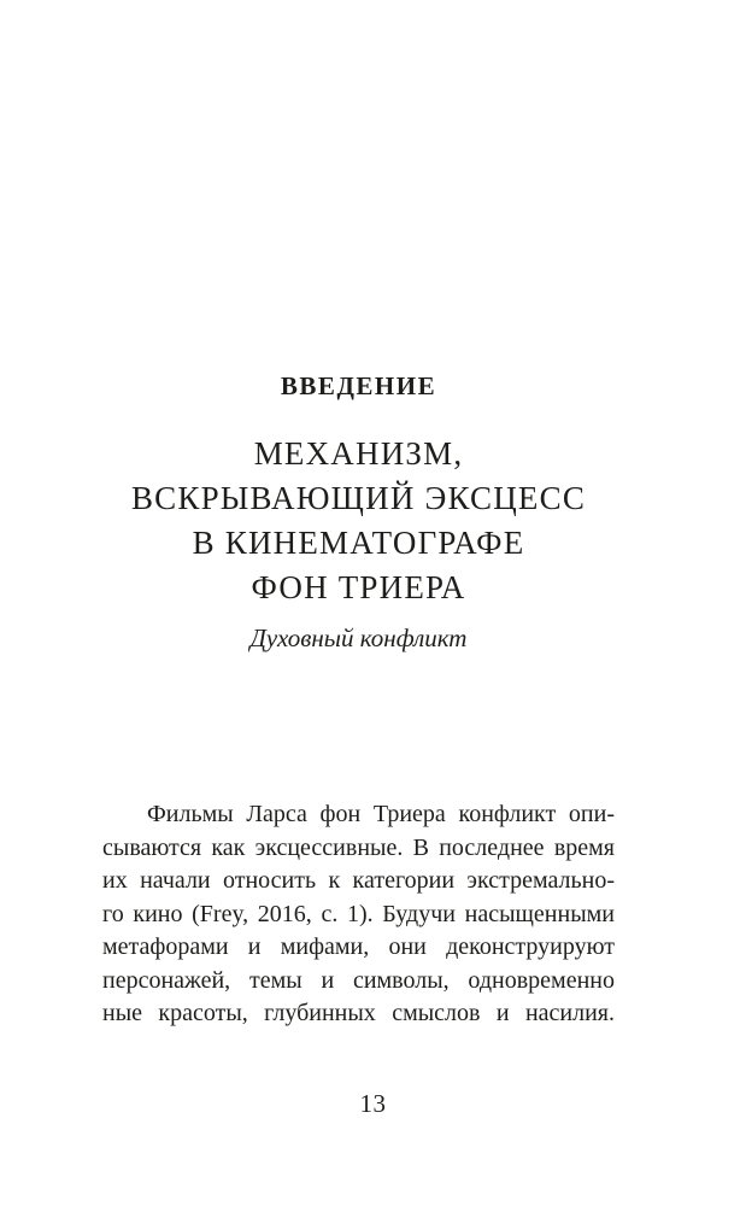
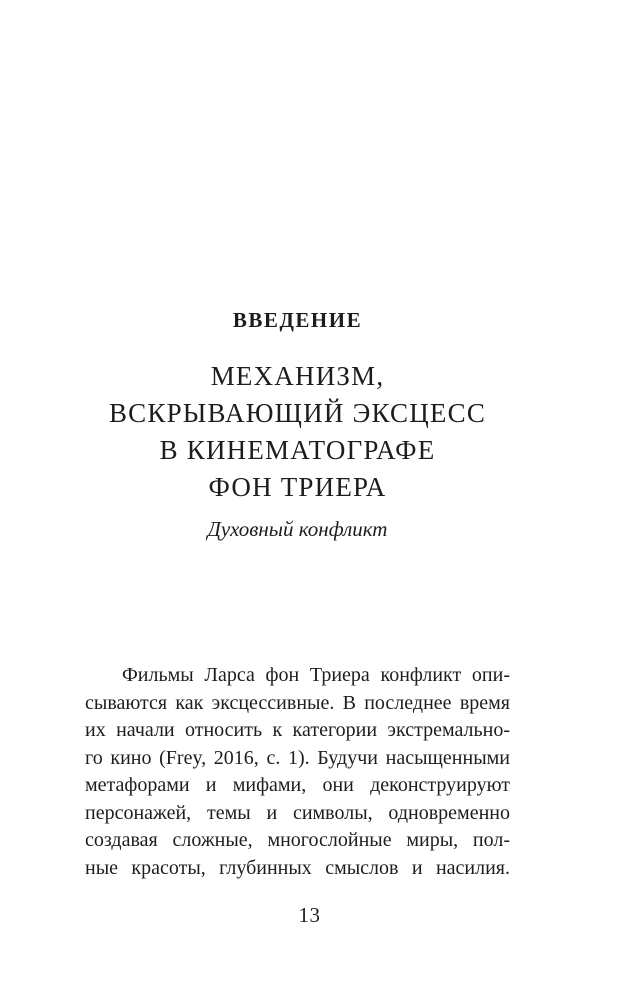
  ВВЕДЕНИЕ
  МЕХАНИЗМ,
  ВСКРЫВАЮЩИЙ ЭКСЦЕСС
  В КИНЕМАТОГРАФЕ
  ФОН ТРИЕРА
  Духовный конфликт
  Фильмы Ларса фон Триера конфликт опи-
  сываются как эксцессивные. В последнее время
  их начали относить к категории экстремально-
  го кино (Frey, 2016, с. 1). Будучи насыщенными
  метафорами и мифами, они деконструируют
  персонажей, темы и символы, одновременно
+ создавая сложные, многослойные миры, пол-
  ные красоты, глубинных смыслов и насилия.
  13
